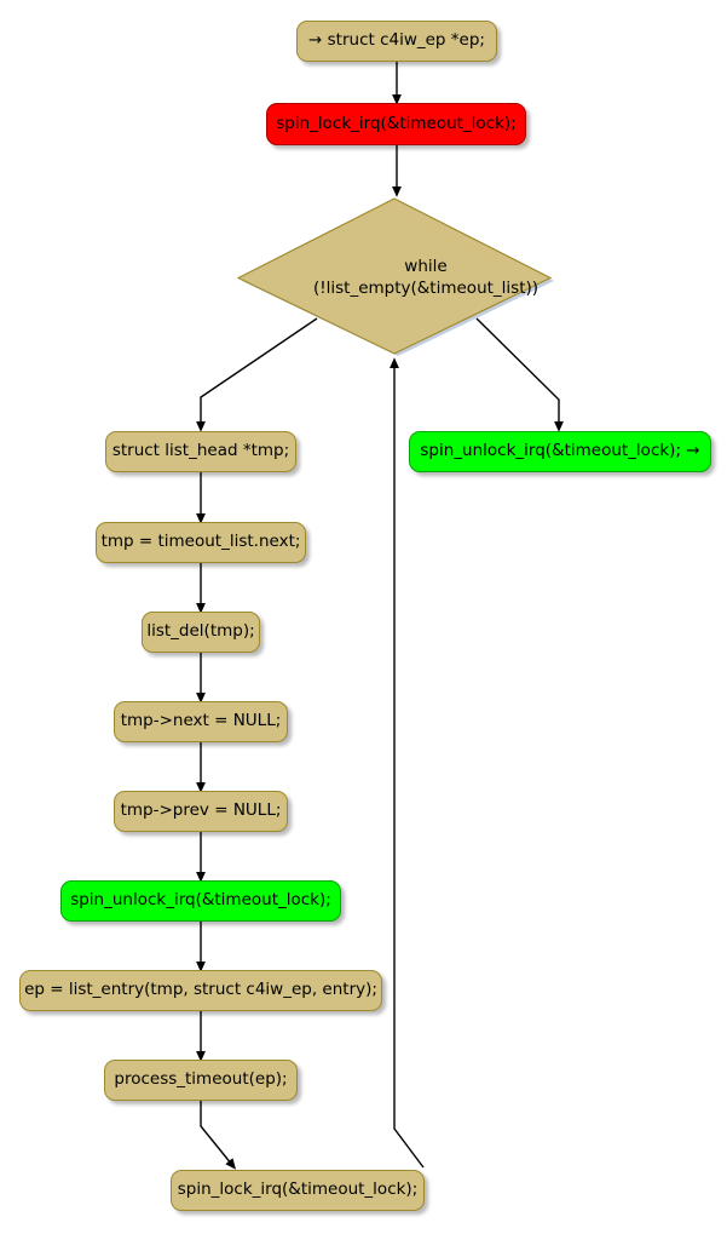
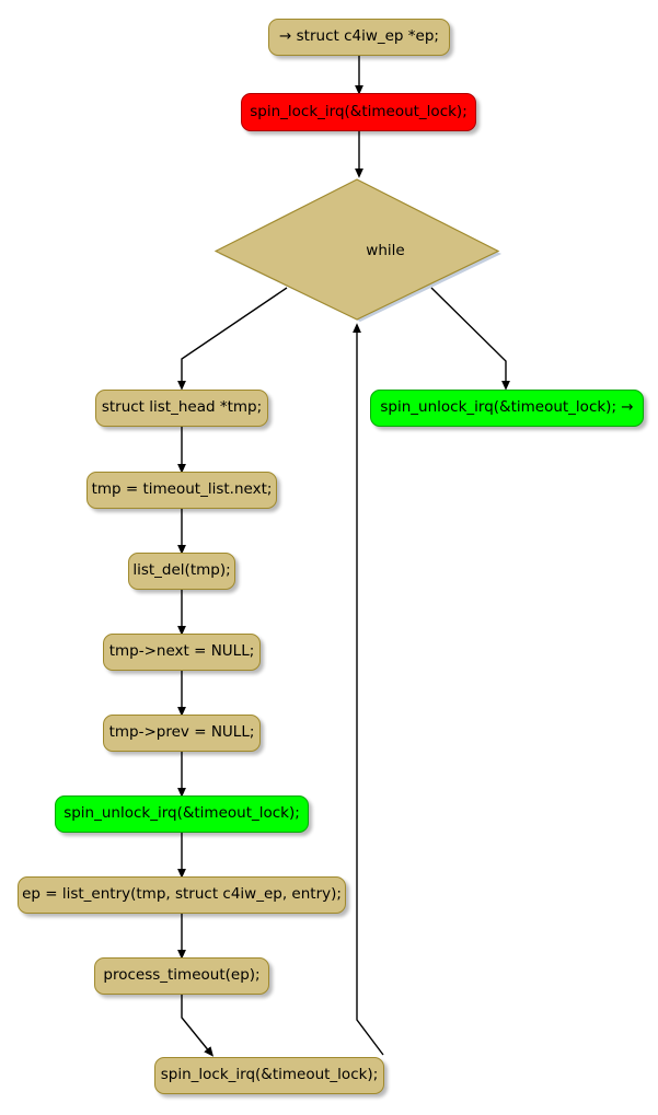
  → struct c4iw_ep *ep;
  spin_lock_irq(&timeout_lock);
  while
- (!list_empty(&timeout_list))
  struct list_head *tmp;
  spin_unlock_irq(&timeout_lock); →
  tmp = timeout_list.next;
  list_del(tmp);
  tmp->next = NULL;
  tmp->prev = NULL;
  spin_unlock_irq(&timeout_lock);
  ep = list_entry(tmp, struct c4iw_ep, entry);
  process_timeout(ep);
  spin_lock_irq(&timeout_lock);
